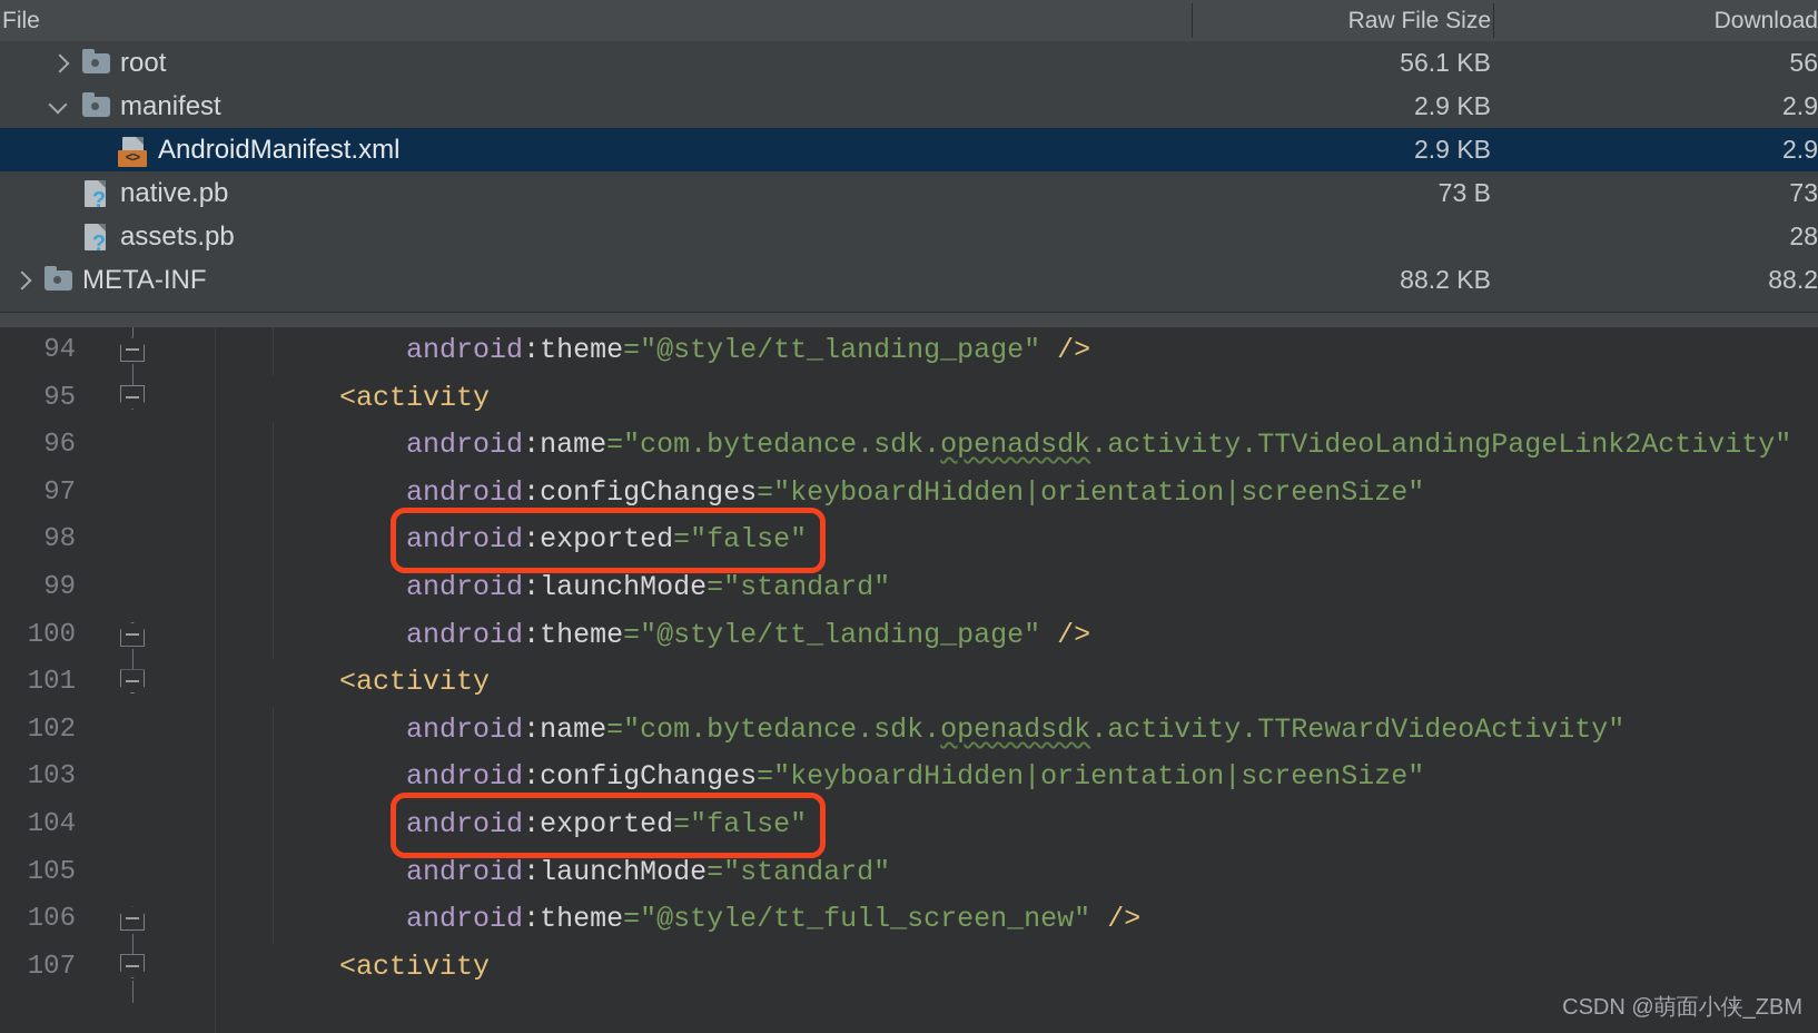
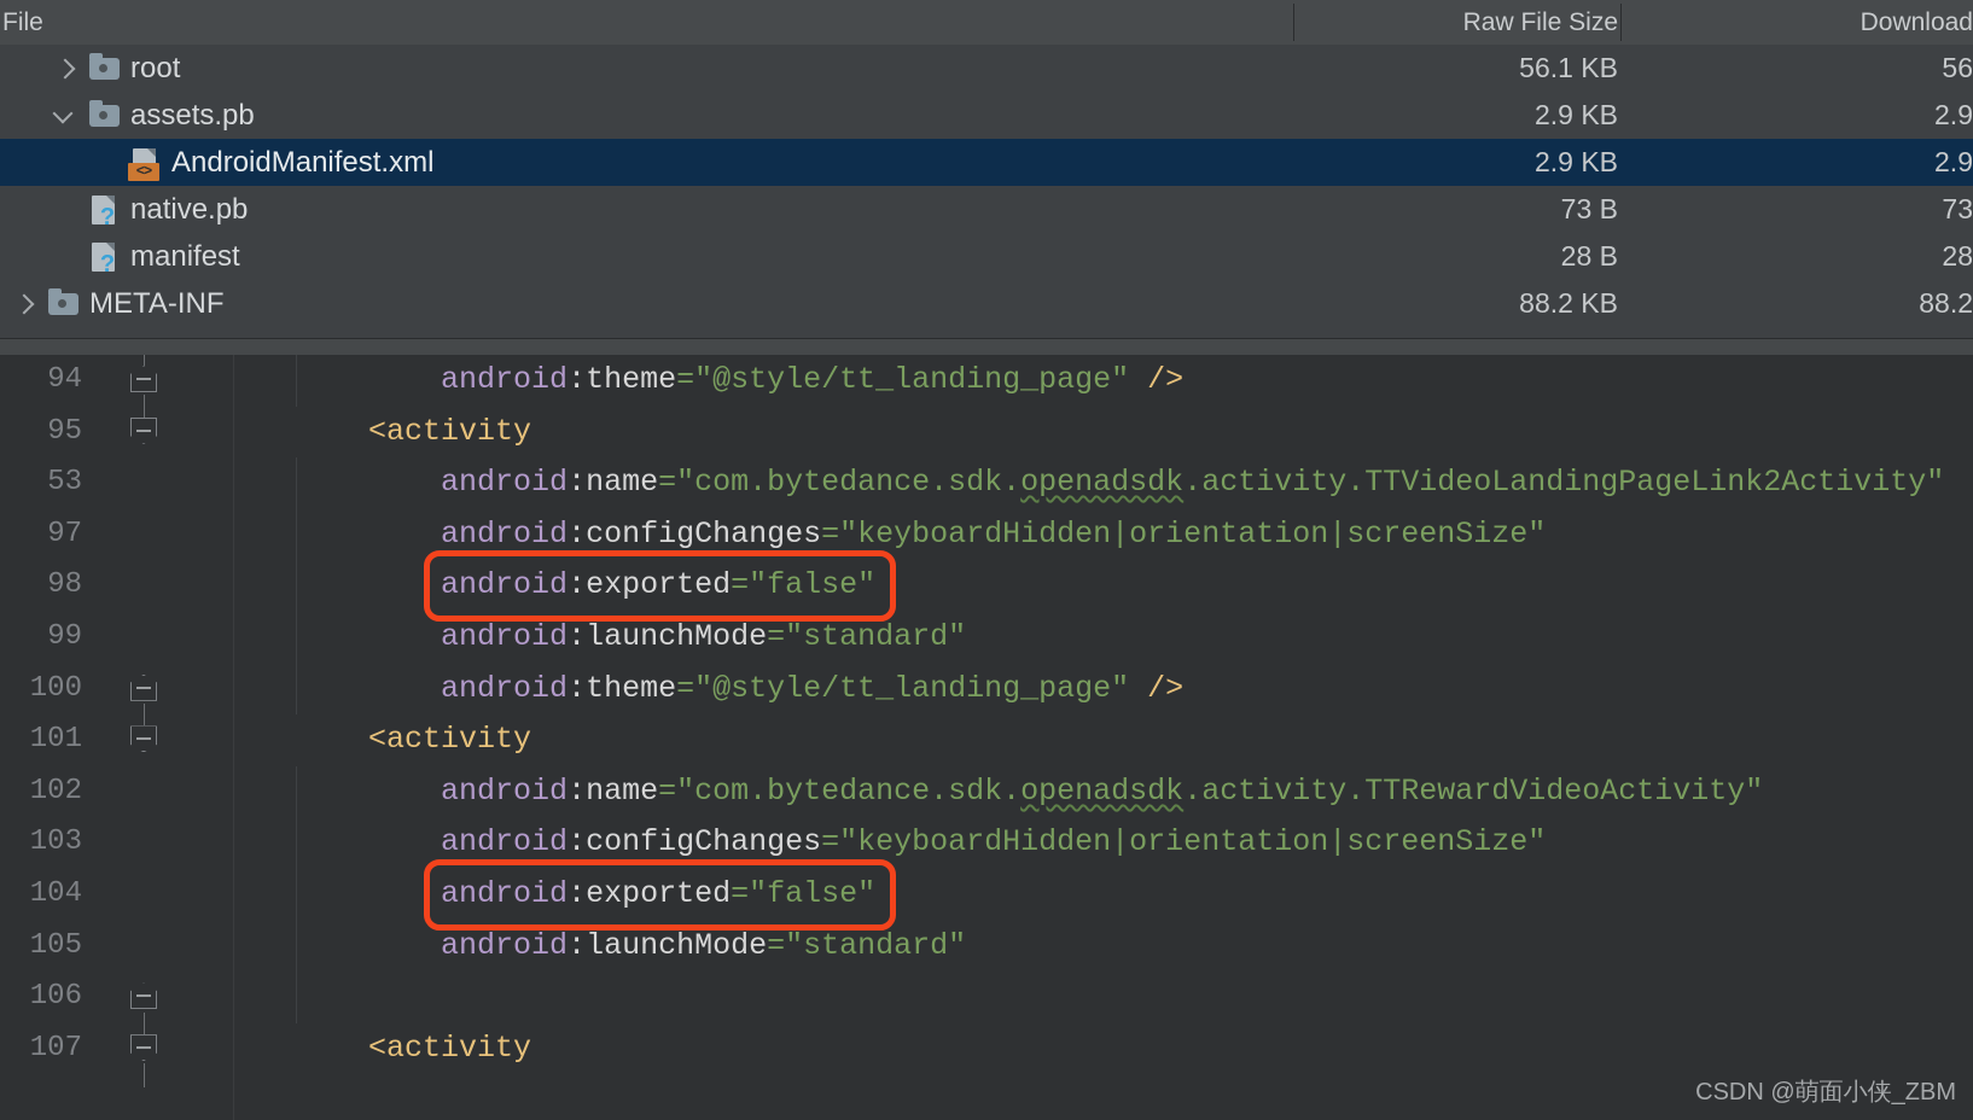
  File
  Raw File Size
  Download
  root
  56.1 KB
  56
- manifest
+ assets.pb
  2.9 KB
  2.9
  <>
  AndroidManifest.xml
  2.9 KB
  2.9
  ?
  native.pb
  73 B
  73
  ?
- assets.pb
+ manifest
+ 28 B
  28
  META-INF
  88.2 KB
  88.2
  94
  android:theme="@style/tt_landing_page" />
  95
  <activity
- 96
+ 53
  android:name="com.bytedance.sdk.openadsdk.activity.TTVideoLandingPageLink2Activity"
  97
  android:configChanges="keyboardHidden|orientation|screenSize"
  98
  android:exported="false"
  99
  android:launchMode="standard"
  100
  android:theme="@style/tt_landing_page" />
  101
  <activity
  102
  android:name="com.bytedance.sdk.openadsdk.activity.TTRewardVideoActivity"
  103
  android:configChanges="keyboardHidden|orientation|screenSize"
  104
  android:exported="false"
  105
  android:launchMode="standard"
  106
- android:theme="@style/tt_full_screen_new" />
  107
  <activity
  CSDN @萌面小侠_ZBM
